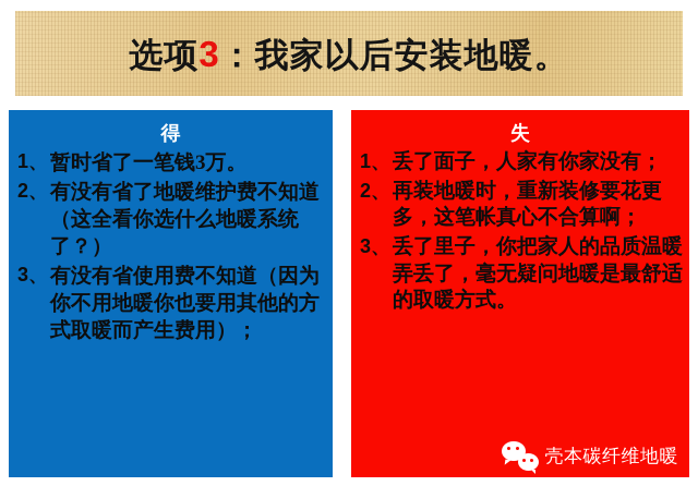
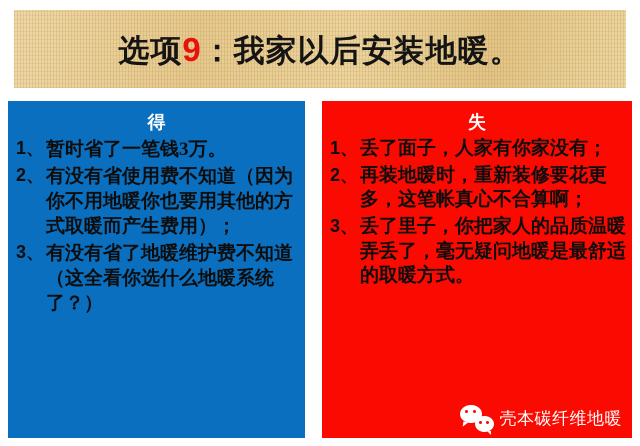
- 选项3：我家以后安装地暖。
+ 选项9：我家以后安装地暖。
  得
  1、
  暂时省了一笔钱3万。
  2、
- 有没有省了地暖维护费不知道（这全看你选什么地暖系统了？）
+ 有没有省使用费不知道（因为你不用地暖你也要用其他的方式取暖而产生费用）；
  3、
- 有没有省使用费不知道（因为你不用地暖你也要用其他的方式取暖而产生费用）；
+ 有没有省了地暖维护费不知道（这全看你选什么地暖系统了？）
  失
  1、
  丢了面子，人家有你家没有；
  2、
  再装地暖时，重新装修要花更多，这笔帐真心不合算啊；
  3、
  丢了里子，你把家人的品质温暖弄丢了，毫无疑问地暖是最舒适的取暖方式。
  壳本碳纤维地暖
